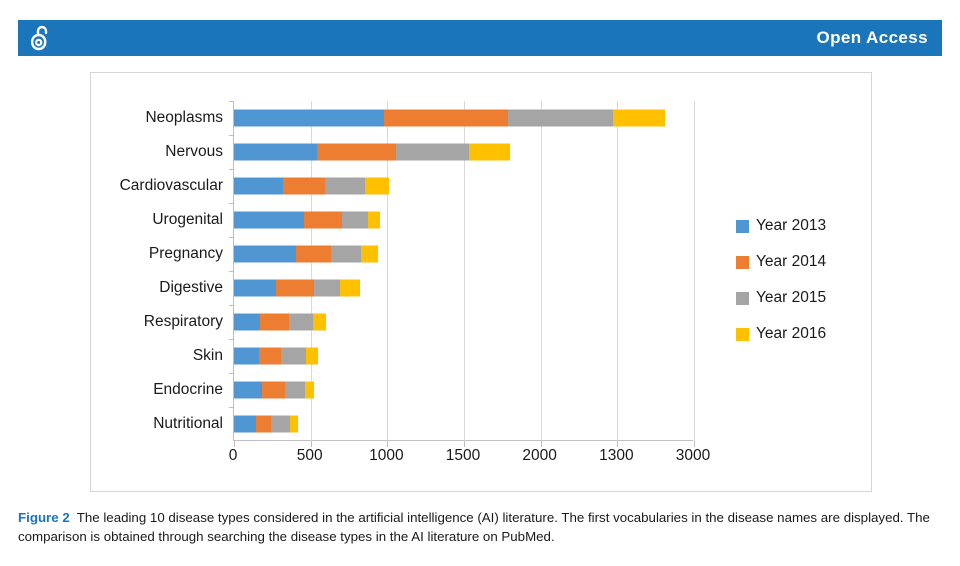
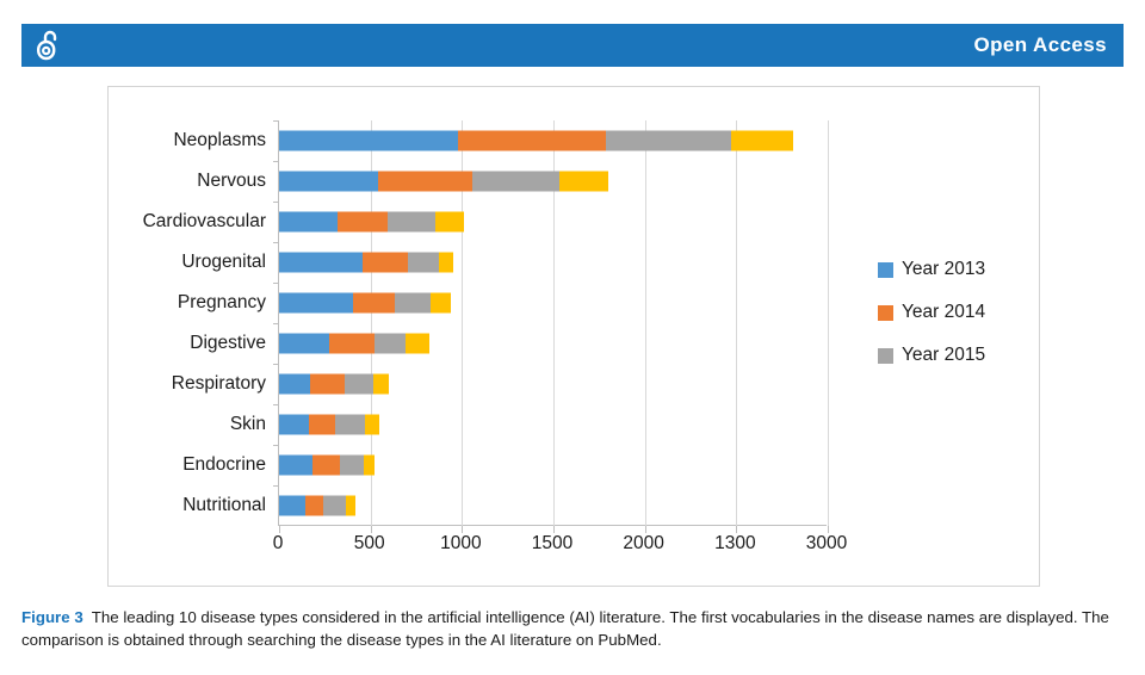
  Open Access
  Neoplasms
  Nervous
  Cardiovascular
  Urogenital
  Pregnancy
  Digestive
  Respiratory
  Skin
  Endocrine
  Nutritional
  0
  500
  1000
  1500
  2000
  1300
  3000
  Year 2013
  Year 2014
  Year 2015
- Year 2016
- Figure 2 The leading 10 disease types considered in the artificial intelligence (AI) literature. The first vocabularies in the disease names are displayed. The comparison is obtained through searching the disease types in the AI literature on PubMed.
+ Figure 3 The leading 10 disease types considered in the artificial intelligence (AI) literature. The first vocabularies in the disease names are displayed. The comparison is obtained through searching the disease types in the AI literature on PubMed.
